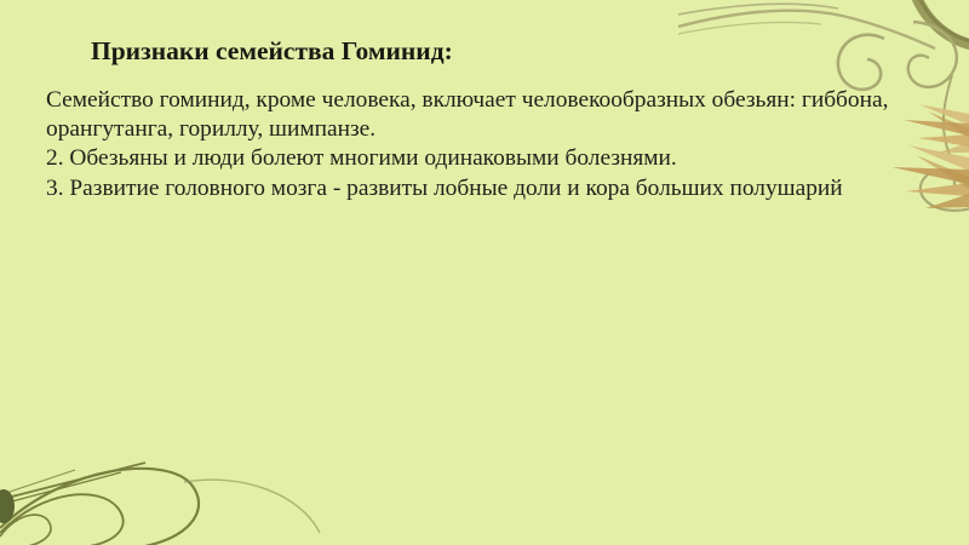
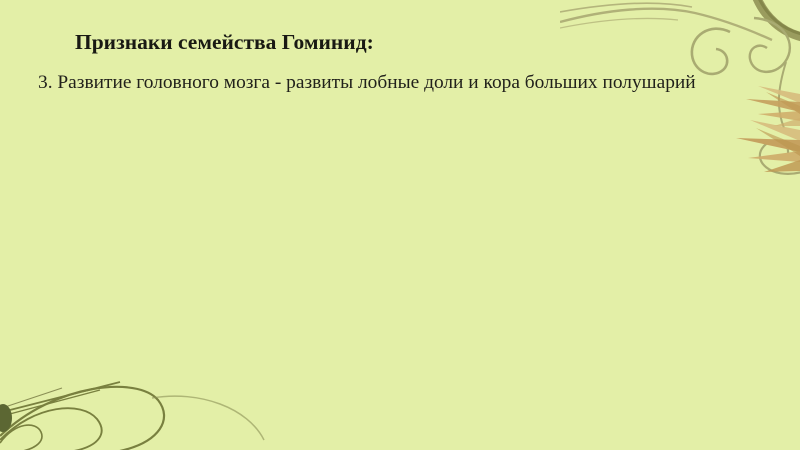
  Признаки семейства Гоминид:
- Семейство гоминид, кроме человека, включает человекообразных обезьян: гиббона,
- орангутанга, гориллу, шимпанзе.
- 2. Обезьяны и люди болеют многими одинаковыми болезнями.
  3. Развитие головного мозга - развиты лобные доли и кора больших полушарий
